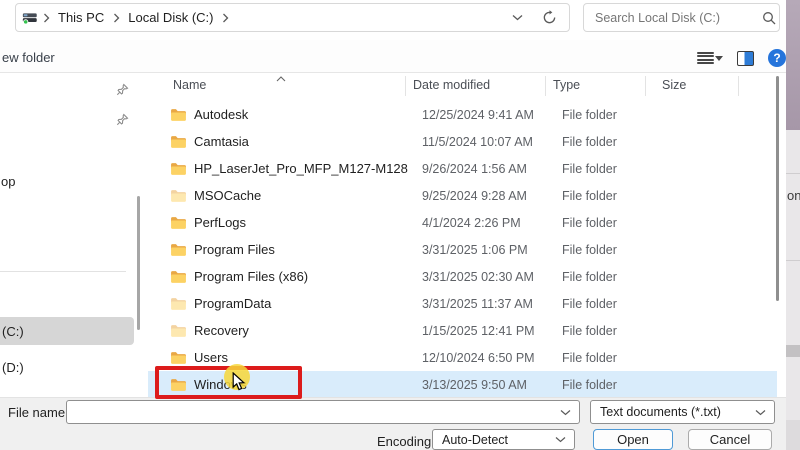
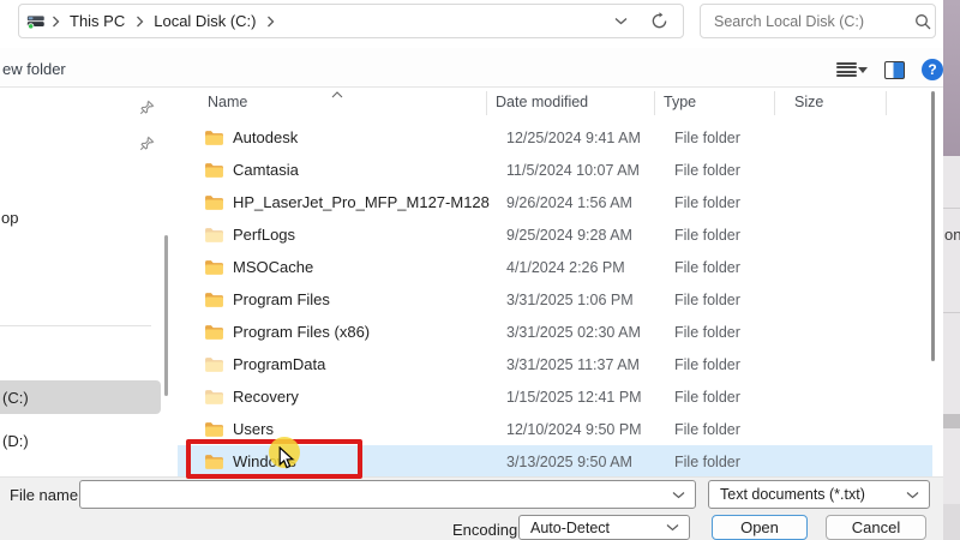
  on
  This PC
  Local Disk (C:)
  Search Local Disk (C:)
  ew folder
  ?
  op
  (C:)
  (D:)
  Name
  Date modified
  Type
  Size
  Autodesk
  12/25/2024 9:41 AM
  File folder
  Camtasia
  11/5/2024 10:07 AM
  File folder
  HP_LaserJet_Pro_MFP_M127-M128
  9/26/2024 1:56 AM
  File folder
- MSOCache
+ PerfLogs
  9/25/2024 9:28 AM
  File folder
- PerfLogs
+ MSOCache
  4/1/2024 2:26 PM
  File folder
  Program Files
  3/31/2025 1:06 PM
  File folder
  Program Files (x86)
  3/31/2025 02:30 AM
  File folder
  ProgramData
  3/31/2025 11:37 AM
  File folder
  Recovery
  1/15/2025 12:41 PM
  File folder
  Users
- 12/10/2024 6:50 PM
+ 12/10/2024 9:50 PM
  File folder
  Windos
  3/13/2025 9:50 AM
  File folder
  File name
  Text documents (*.txt)
  Encoding
  Auto-Detect
  Open
  Cancel
